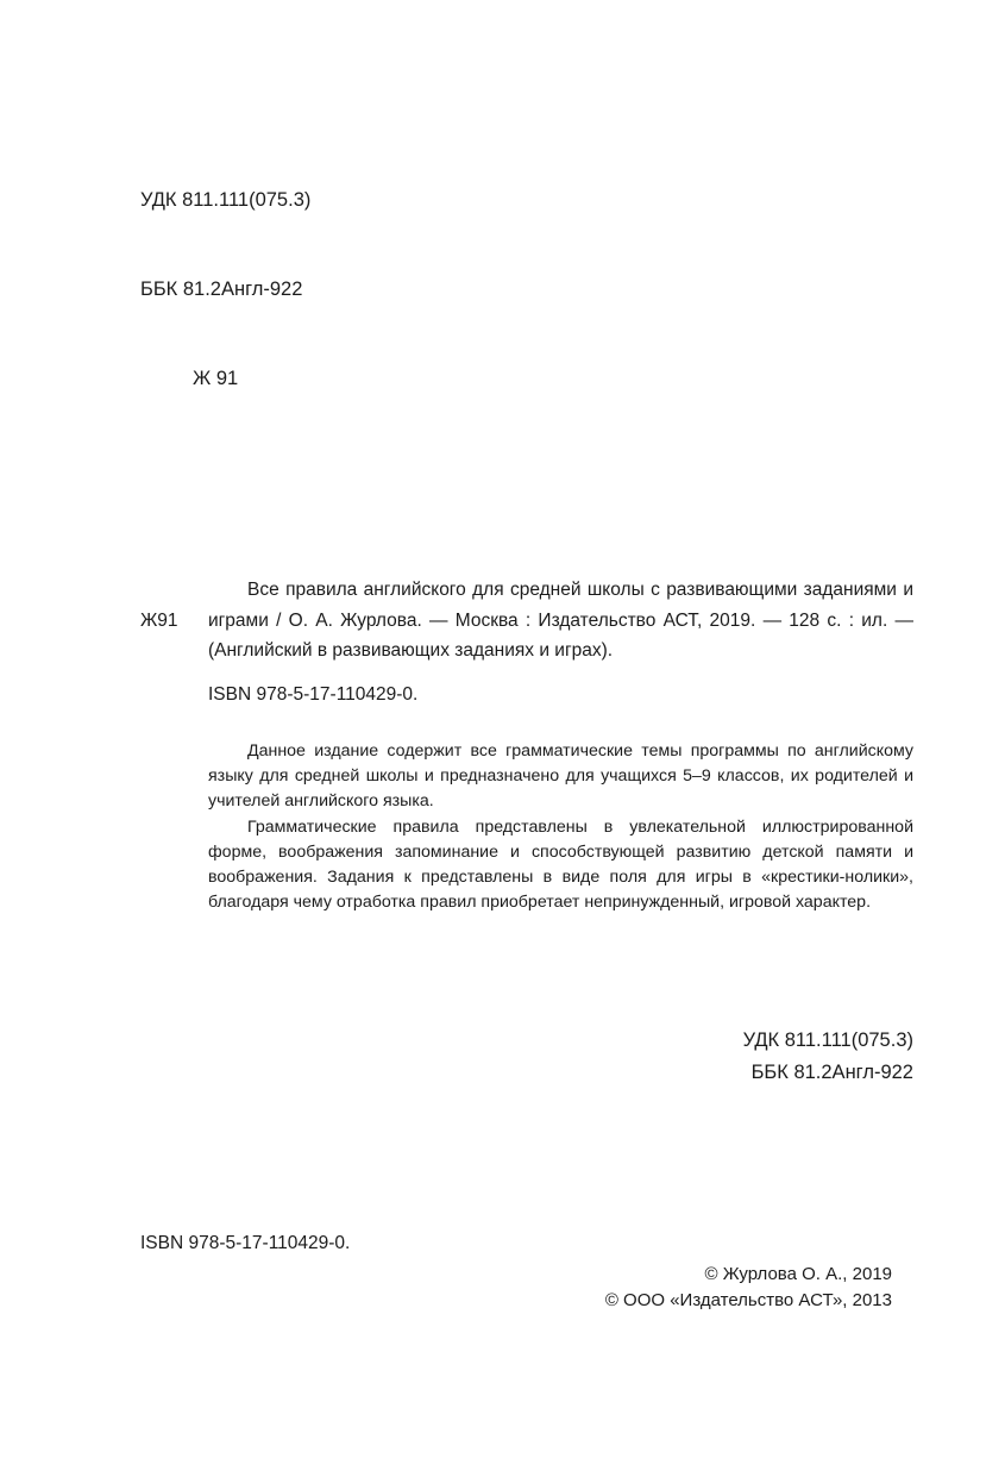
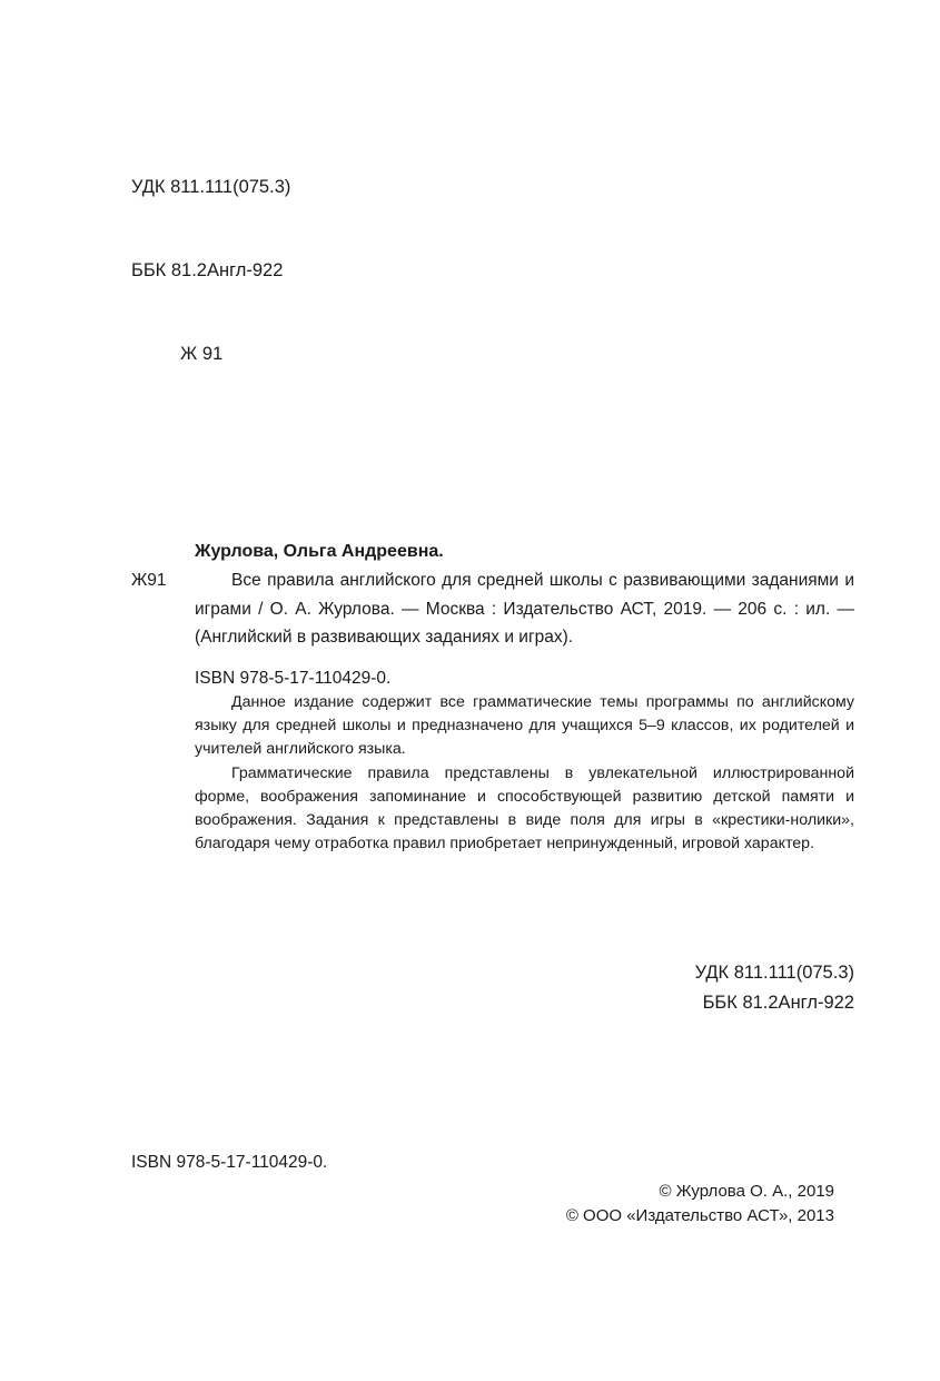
  УДК 811.111(075.3)
  ББК 81.2Англ-922
  Ж 91
  Ж91
+ Журлова, Ольга Андреевна.
- Все правила английского для средней школы с развивающими заданиями и играми / О. А. Журлова. — Москва : Издательство АСТ, 2019. — 128 с. : ил. — (Английский в развивающих заданиях и играх).
+ Все правила английского для средней школы с развивающими заданиями и играми / О. А. Журлова. — Москва : Издательство АСТ, 2019. — 206 с. : ил. — (Английский в развивающих заданиях и играх).
  ISBN 978-5-17-110429-0.
  Данное издание содержит все грамматические темы программы по английскому языку для средней школы и предназначено для учащихся 5–9 классов, их родителей и учителей английского языка.
  Грамматические правила представлены в увлекательной иллюстрированной форме, воображения запоминание и способствующей развитию детской памяти и воображения. Задания к представлены в виде поля для игры в «крестики-нолики», благодаря чему отработка правил приобретает непринужденный, игровой характер.
  УДК 811.111(075.3)
  ББК 81.2Англ-922
  ISBN 978-5-17-110429-0.
  © Журлова О. А., 2019
  © ООО «Издательство АСТ», 2013
